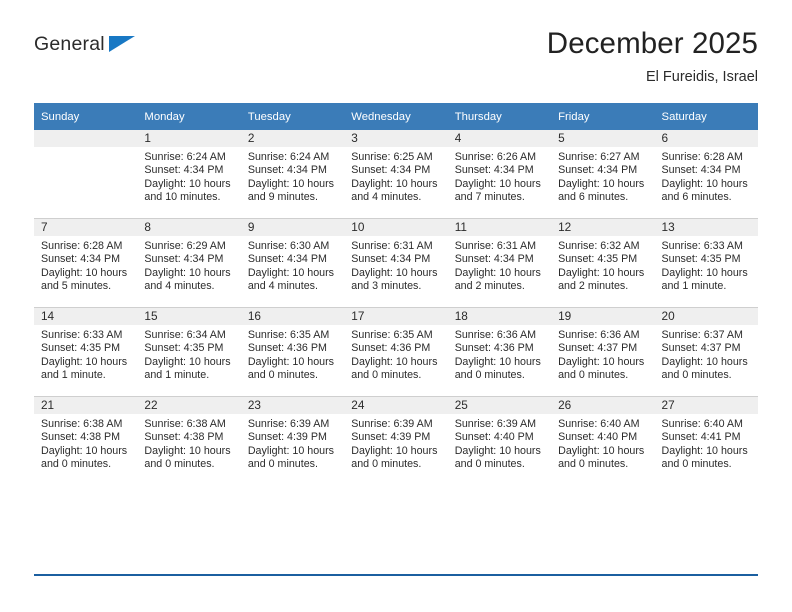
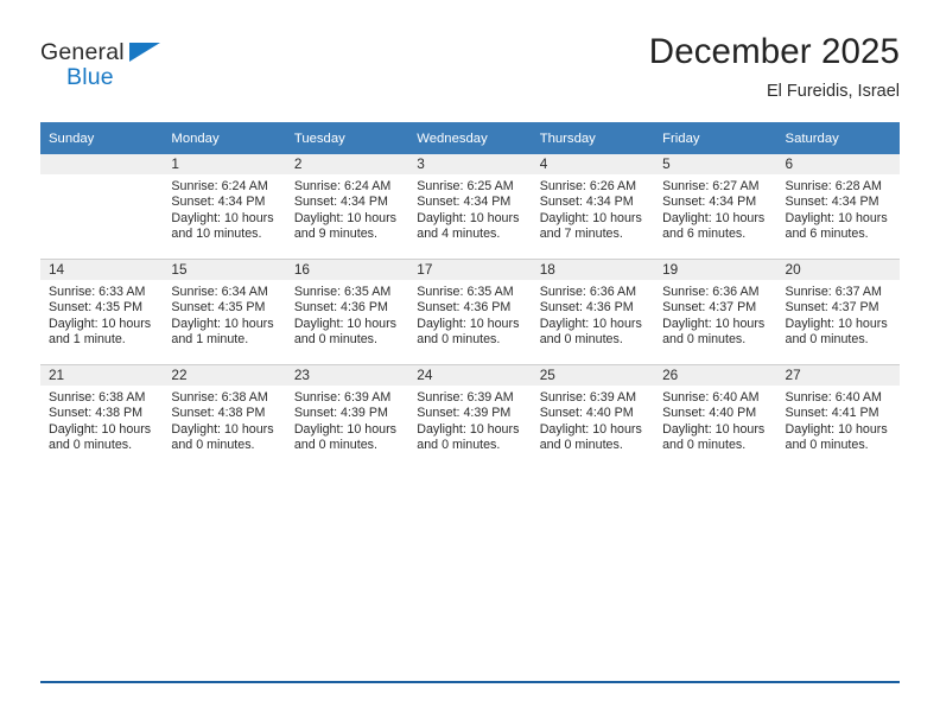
  General
+ Blue
  December 2025
  El Fureidis, Israel
  Sunday	Monday	Tuesday	Wednesday	Thursday	Friday	Saturday
  	1Sunrise: 6:24 AMSunset: 4:34 PMDaylight: 10 hoursand 10 minutes.	2Sunrise: 6:24 AMSunset: 4:34 PMDaylight: 10 hoursand 9 minutes.	3Sunrise: 6:25 AMSunset: 4:34 PMDaylight: 10 hoursand 4 minutes.	4Sunrise: 6:26 AMSunset: 4:34 PMDaylight: 10 hoursand 7 minutes.	5Sunrise: 6:27 AMSunset: 4:34 PMDaylight: 10 hoursand 6 minutes.	6Sunrise: 6:28 AMSunset: 4:34 PMDaylight: 10 hoursand 6 minutes.
- 7Sunrise: 6:28 AMSunset: 4:34 PMDaylight: 10 hoursand 5 minutes.	8Sunrise: 6:29 AMSunset: 4:34 PMDaylight: 10 hoursand 4 minutes.	9Sunrise: 6:30 AMSunset: 4:34 PMDaylight: 10 hoursand 4 minutes.	10Sunrise: 6:31 AMSunset: 4:34 PMDaylight: 10 hoursand 3 minutes.	11Sunrise: 6:31 AMSunset: 4:34 PMDaylight: 10 hoursand 2 minutes.	12Sunrise: 6:32 AMSunset: 4:35 PMDaylight: 10 hoursand 2 minutes.	13Sunrise: 6:33 AMSunset: 4:35 PMDaylight: 10 hoursand 1 minute.
  14Sunrise: 6:33 AMSunset: 4:35 PMDaylight: 10 hoursand 1 minute.	15Sunrise: 6:34 AMSunset: 4:35 PMDaylight: 10 hoursand 1 minute.	16Sunrise: 6:35 AMSunset: 4:36 PMDaylight: 10 hoursand 0 minutes.	17Sunrise: 6:35 AMSunset: 4:36 PMDaylight: 10 hoursand 0 minutes.	18Sunrise: 6:36 AMSunset: 4:36 PMDaylight: 10 hoursand 0 minutes.	19Sunrise: 6:36 AMSunset: 4:37 PMDaylight: 10 hoursand 0 minutes.	20Sunrise: 6:37 AMSunset: 4:37 PMDaylight: 10 hoursand 0 minutes.
  21Sunrise: 6:38 AMSunset: 4:38 PMDaylight: 10 hoursand 0 minutes.	22Sunrise: 6:38 AMSunset: 4:38 PMDaylight: 10 hoursand 0 minutes.	23Sunrise: 6:39 AMSunset: 4:39 PMDaylight: 10 hoursand 0 minutes.	24Sunrise: 6:39 AMSunset: 4:39 PMDaylight: 10 hoursand 0 minutes.	25Sunrise: 6:39 AMSunset: 4:40 PMDaylight: 10 hoursand 0 minutes.	26Sunrise: 6:40 AMSunset: 4:40 PMDaylight: 10 hoursand 0 minutes.	27Sunrise: 6:40 AMSunset: 4:41 PMDaylight: 10 hoursand 0 minutes.
